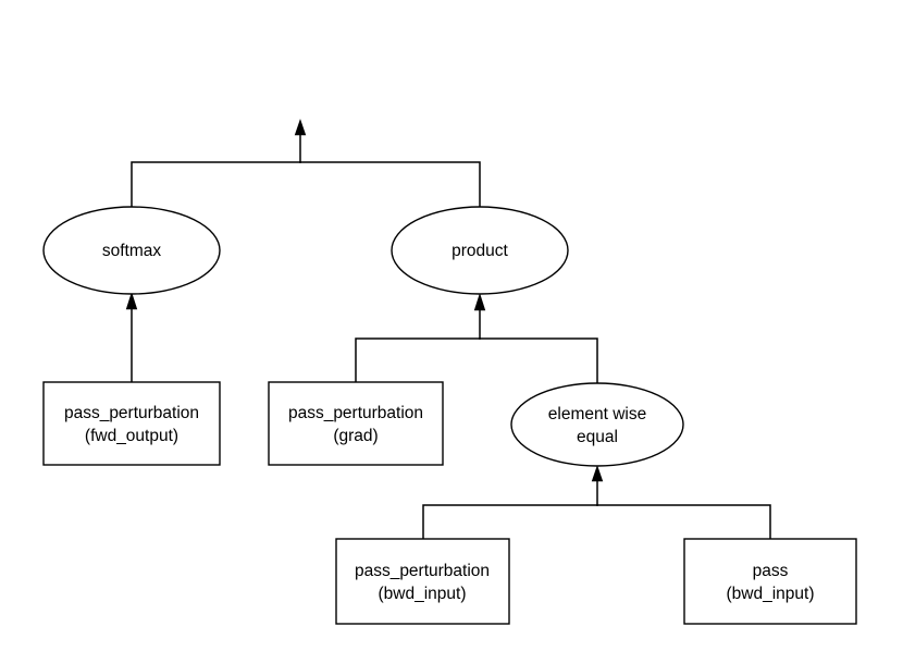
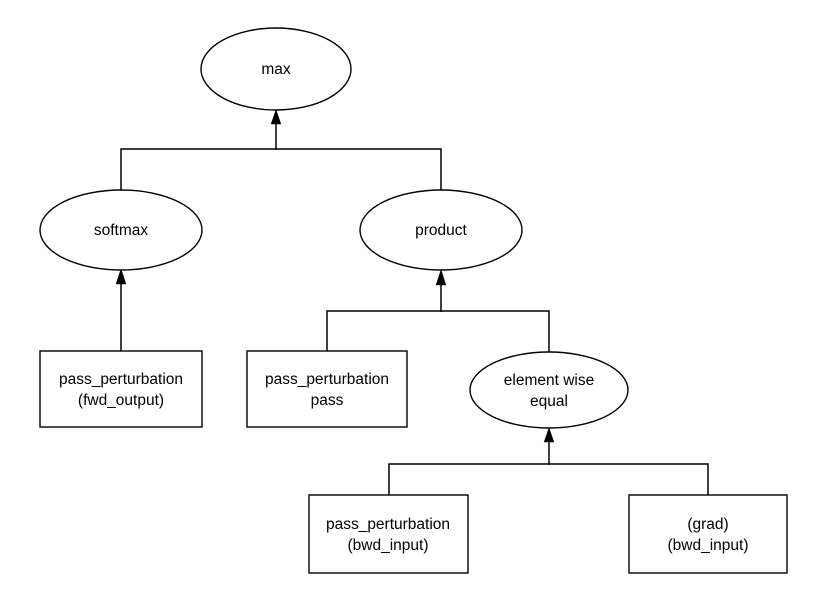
+ max
  softmax
  product
  element wise
  equal
  pass_perturbation
  (fwd_output)
  pass_perturbation
- (grad)
+ pass
  pass_perturbation
  (bwd_input)
- pass
+ (grad)
  (bwd_input)
